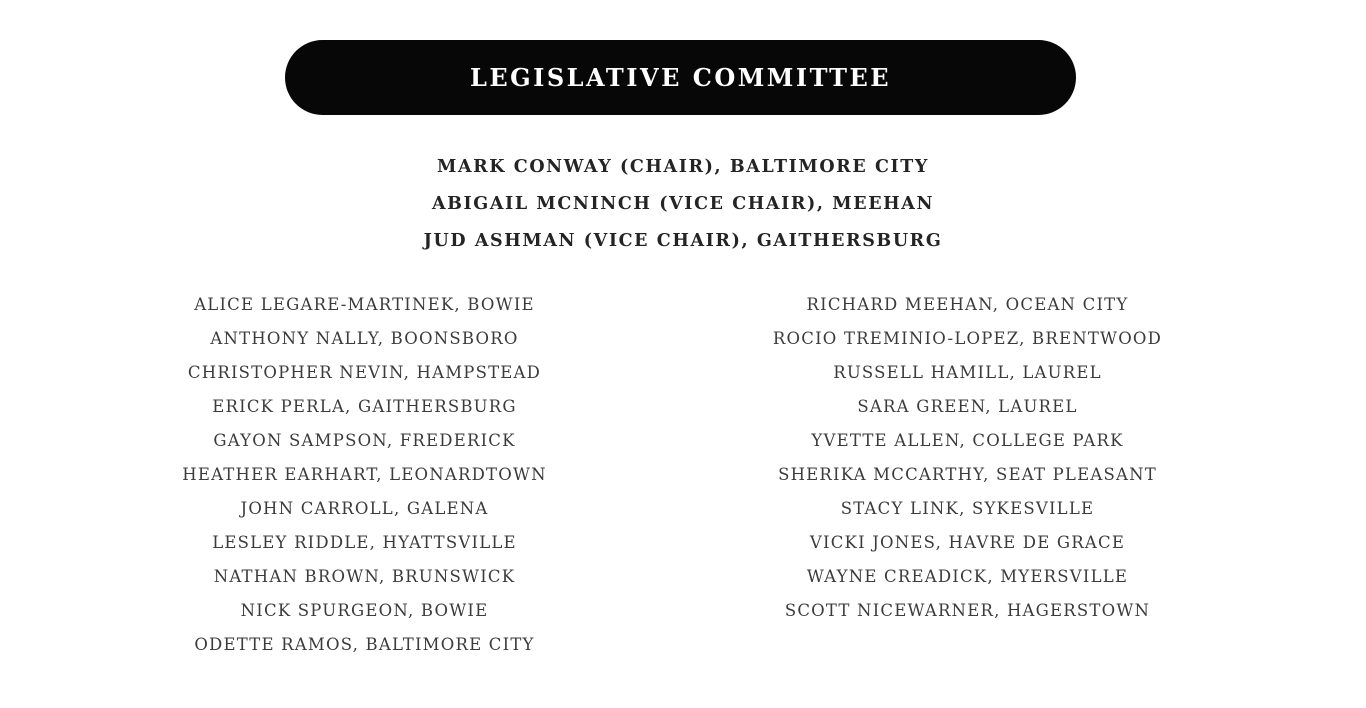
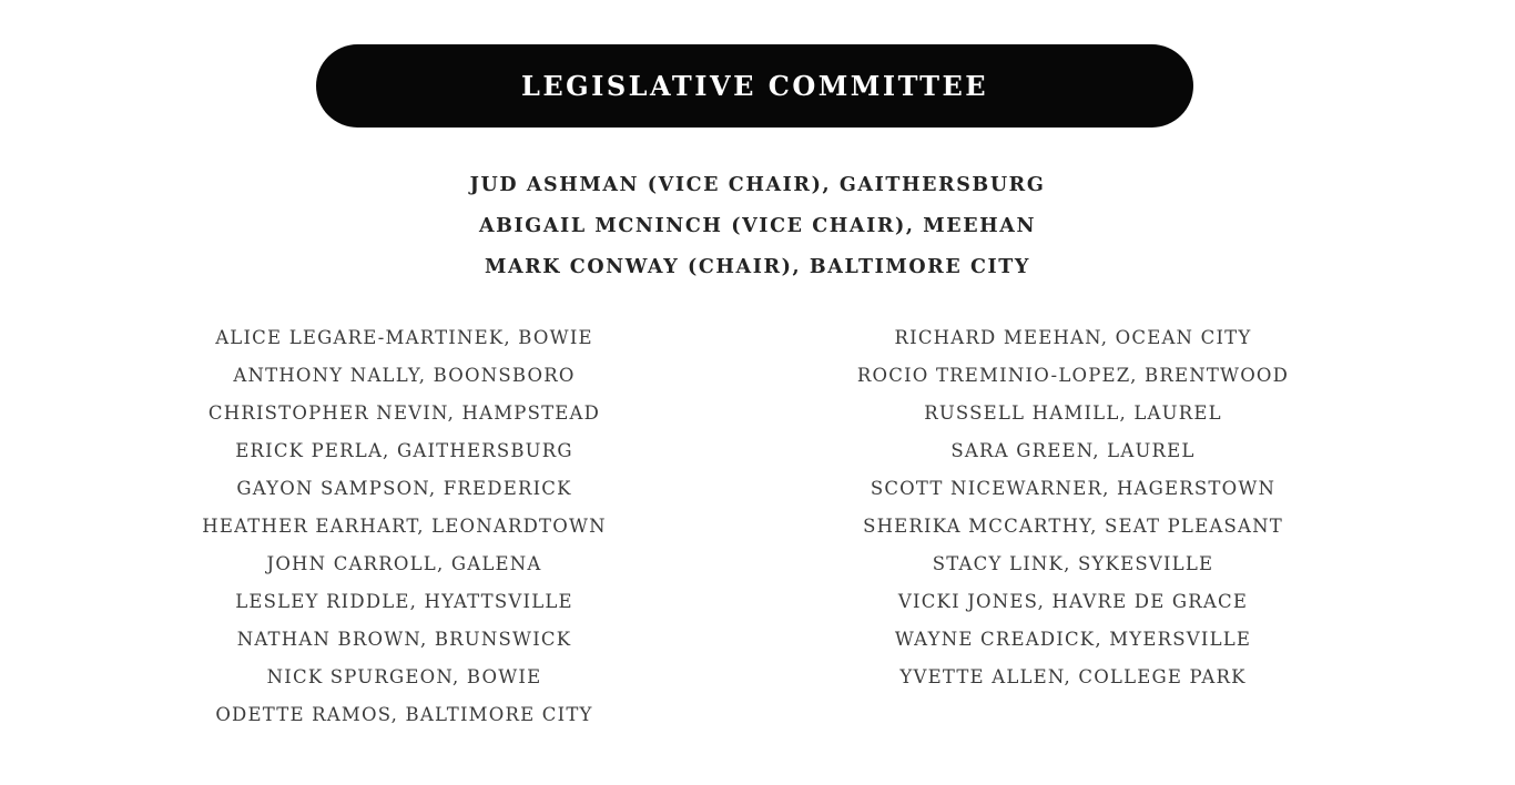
  LEGISLATIVE COMMITTEE
- MARK CONWAY (CHAIR), BALTIMORE CITY
+ JUD ASHMAN (VICE CHAIR), GAITHERSBURG
  ABIGAIL MCNINCH (VICE CHAIR), MEEHAN
- JUD ASHMAN (VICE CHAIR), GAITHERSBURG
+ MARK CONWAY (CHAIR), BALTIMORE CITY
  ALICE LEGARE-MARTINEK, BOWIE
  ANTHONY NALLY, BOONSBORO
  CHRISTOPHER NEVIN, HAMPSTEAD
  ERICK PERLA, GAITHERSBURG
  GAYON SAMPSON, FREDERICK
  HEATHER EARHART, LEONARDTOWN
  JOHN CARROLL, GALENA
  LESLEY RIDDLE, HYATTSVILLE
  NATHAN BROWN, BRUNSWICK
  NICK SPURGEON, BOWIE
  ODETTE RAMOS, BALTIMORE CITY
  RICHARD MEEHAN, OCEAN CITY
  ROCIO TREMINIO-LOPEZ, BRENTWOOD
  RUSSELL HAMILL, LAUREL
  SARA GREEN, LAUREL
- YVETTE ALLEN, COLLEGE PARK
+ SCOTT NICEWARNER, HAGERSTOWN
  SHERIKA MCCARTHY, SEAT PLEASANT
  STACY LINK, SYKESVILLE
  VICKI JONES, HAVRE DE GRACE
  WAYNE CREADICK, MYERSVILLE
- SCOTT NICEWARNER, HAGERSTOWN
+ YVETTE ALLEN, COLLEGE PARK
